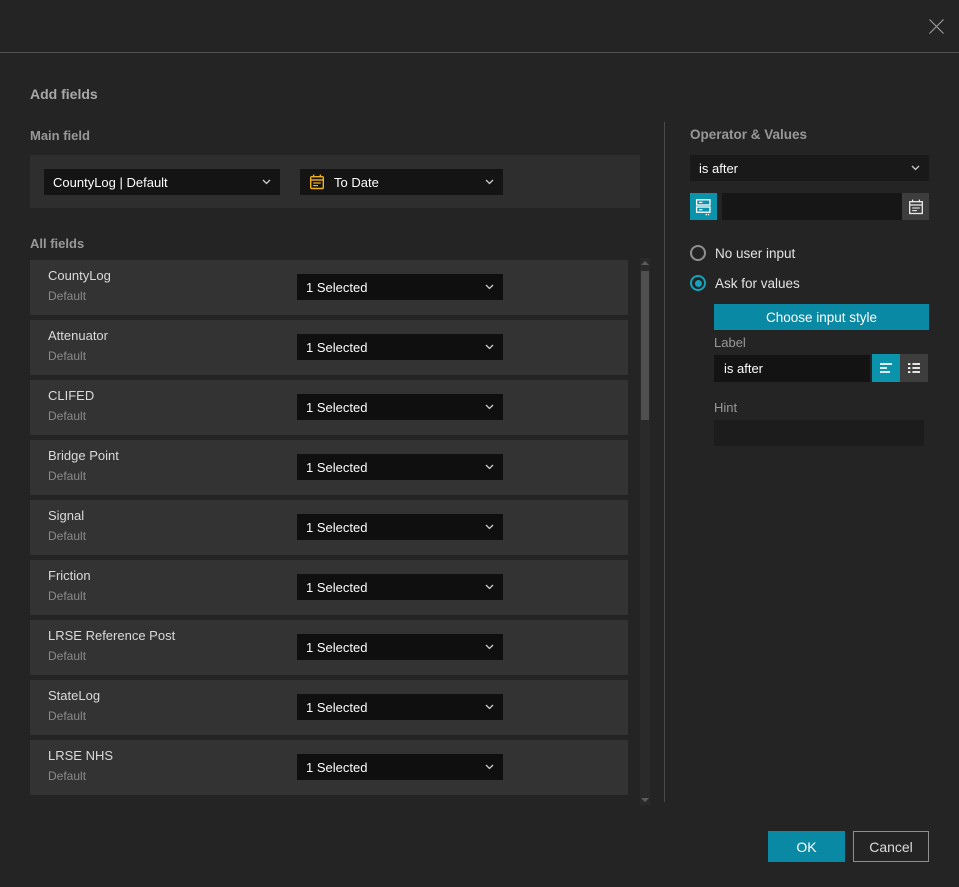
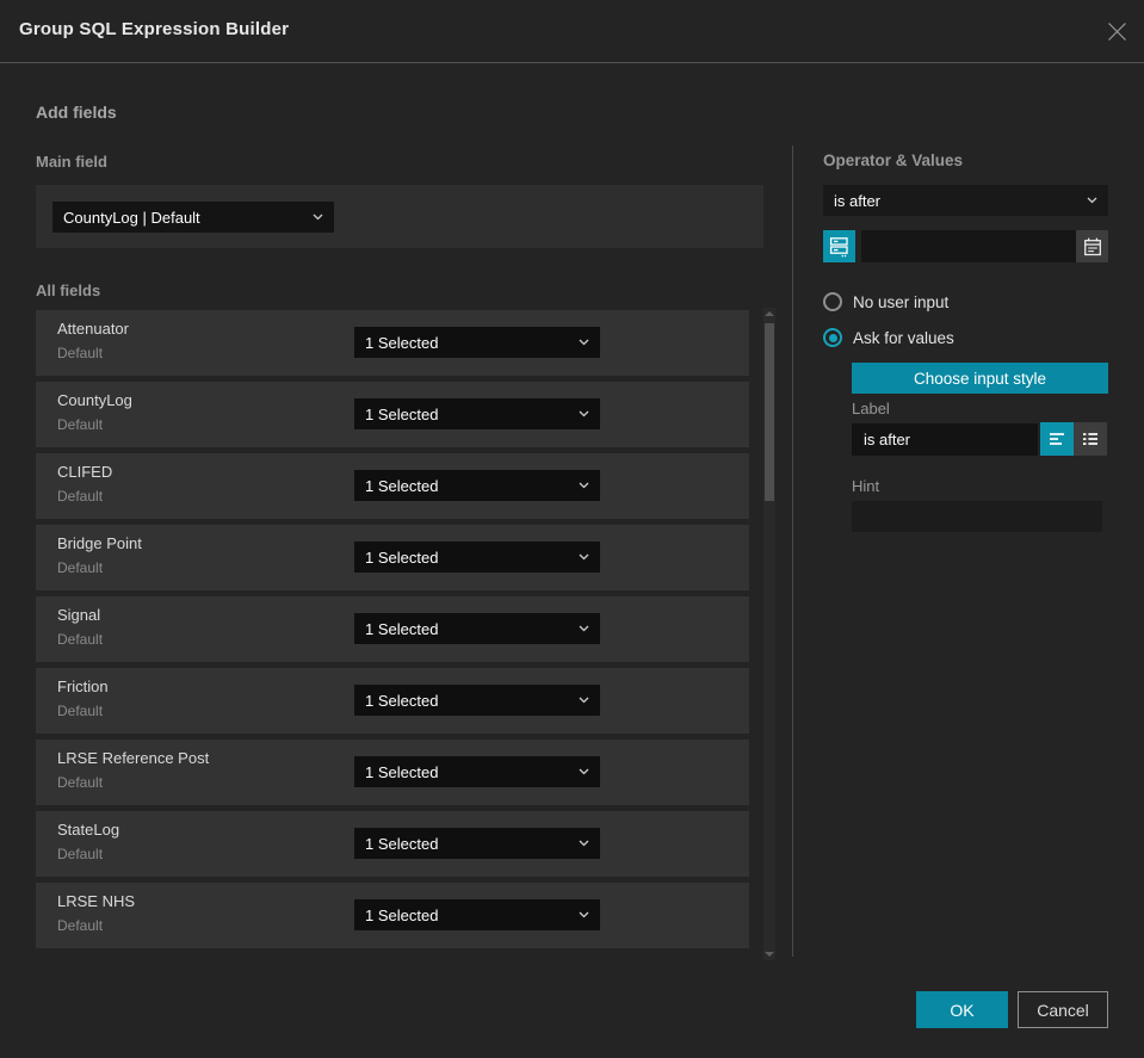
+ Group SQL Expression Builder
  Add fields
  Main field
  CountyLog | Default
- To Date
  All fields
- CountyLog
+ Attenuator
  Default
  1 Selected
- Attenuator
+ CountyLog
  Default
  1 Selected
  CLIFED
  Default
  1 Selected
  Bridge Point
  Default
  1 Selected
  Signal
  Default
  1 Selected
  Friction
  Default
  1 Selected
  LRSE Reference Post
  Default
  1 Selected
  StateLog
  Default
  1 Selected
  LRSE NHS
  Default
  1 Selected
  Operator & Values
  is after
  No user input
  Ask for values
  Choose input style
  Label
  is after
  Hint
  OK
  Cancel
